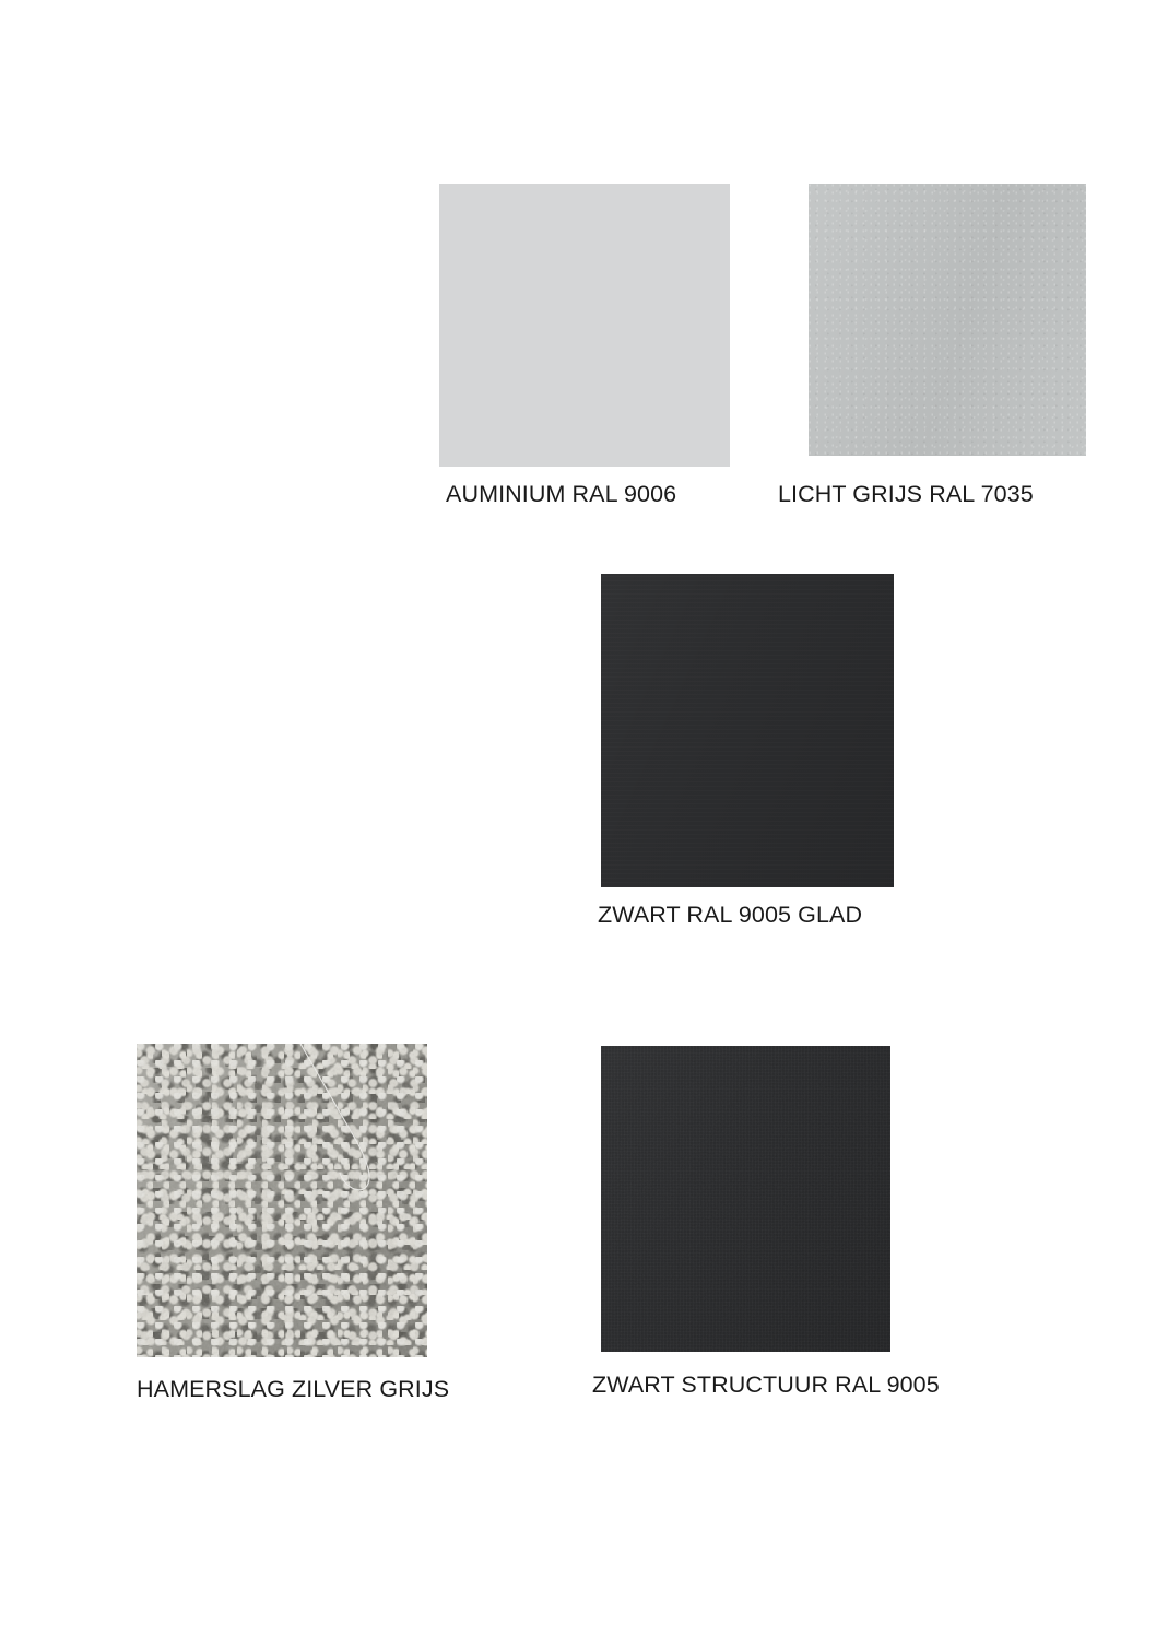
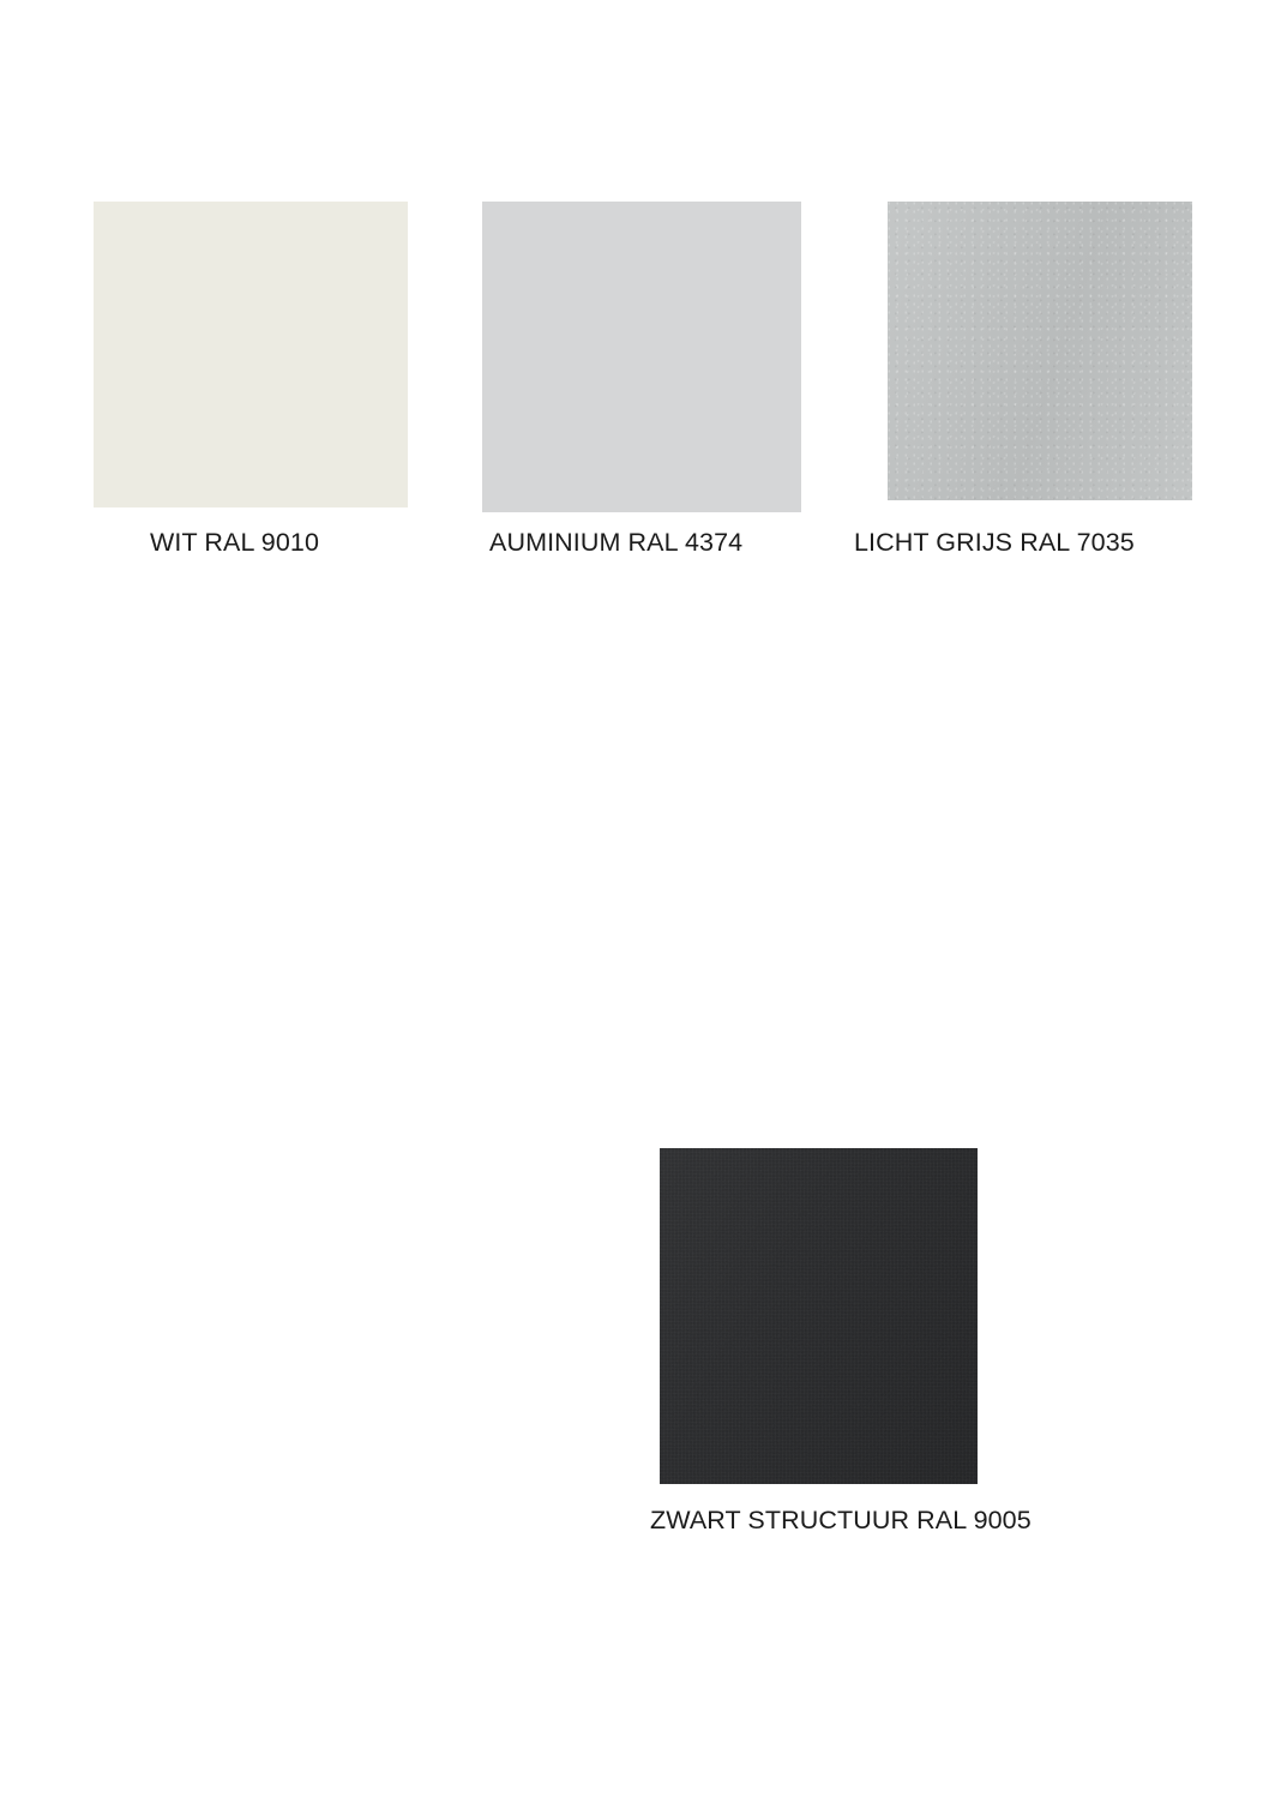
+ WIT RAL 9010
- AUMINIUM RAL 9006
+ AUMINIUM RAL 4374
  LICHT GRIJS RAL 7035
- ZWART RAL 9005 GLAD
- HAMERSLAG ZILVER GRIJS
  ZWART STRUCTUUR RAL 9005
